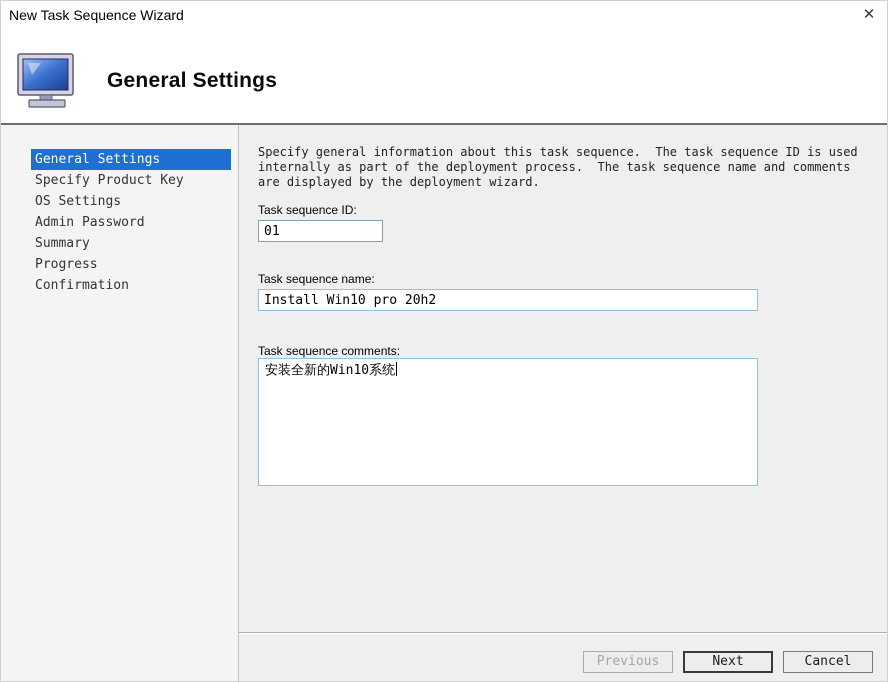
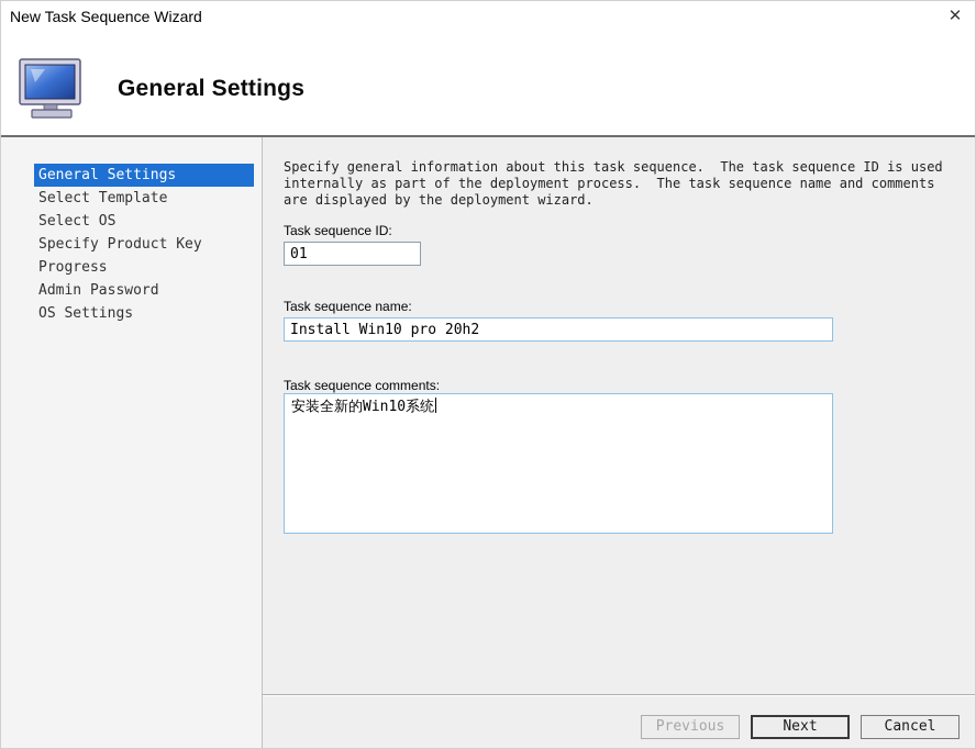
  New Task Sequence Wizard
  ✕
  General Settings
  General Settings
+ Select Template
+ Select OS
  Specify Product Key
- OS Settings
+ Progress
  Admin Password
- Summary
- Progress
+ OS Settings
- Confirmation
  Specify general information about this task sequence. The task sequence ID is used
  internally as part of the deployment process. The task sequence name and comments
  are displayed by the deployment wizard.
  Task sequence ID:
  01
  Task sequence name:
  Install Win10 pro 20h2
  Task sequence comments:
  安装全新的Win10系统
  Previous
  Next
  Cancel
